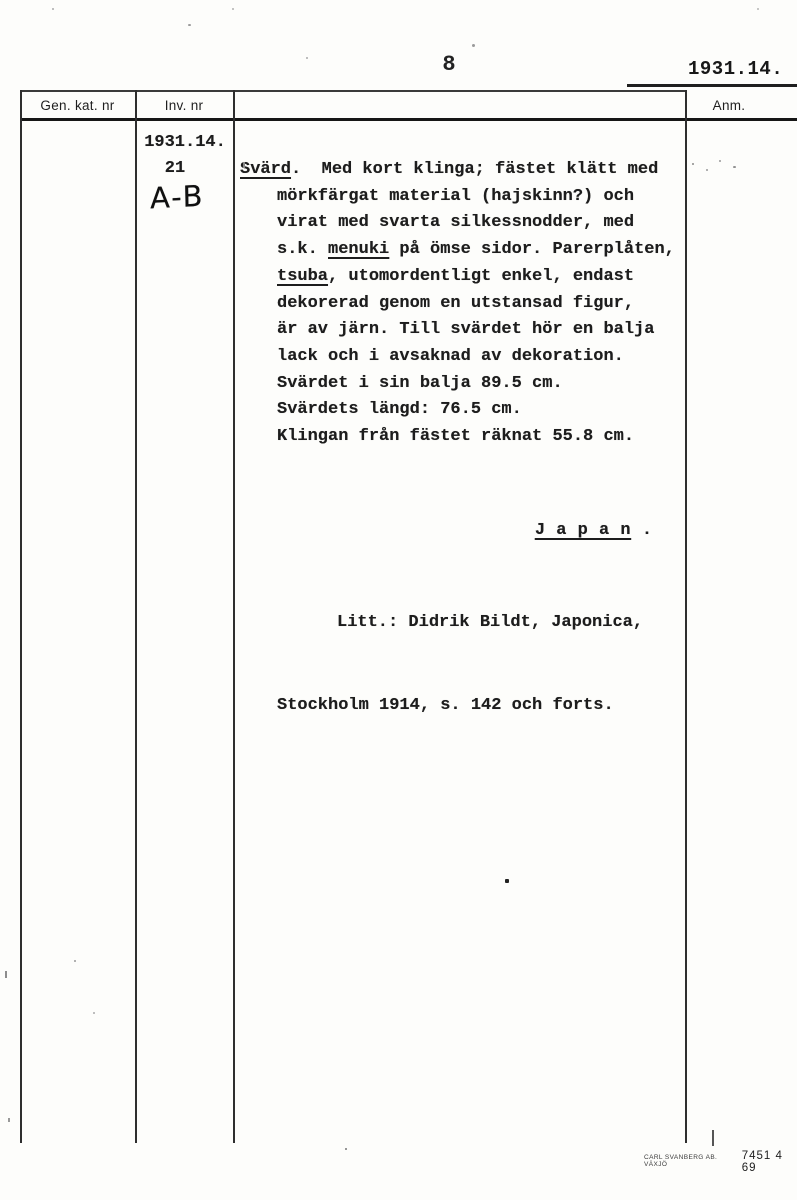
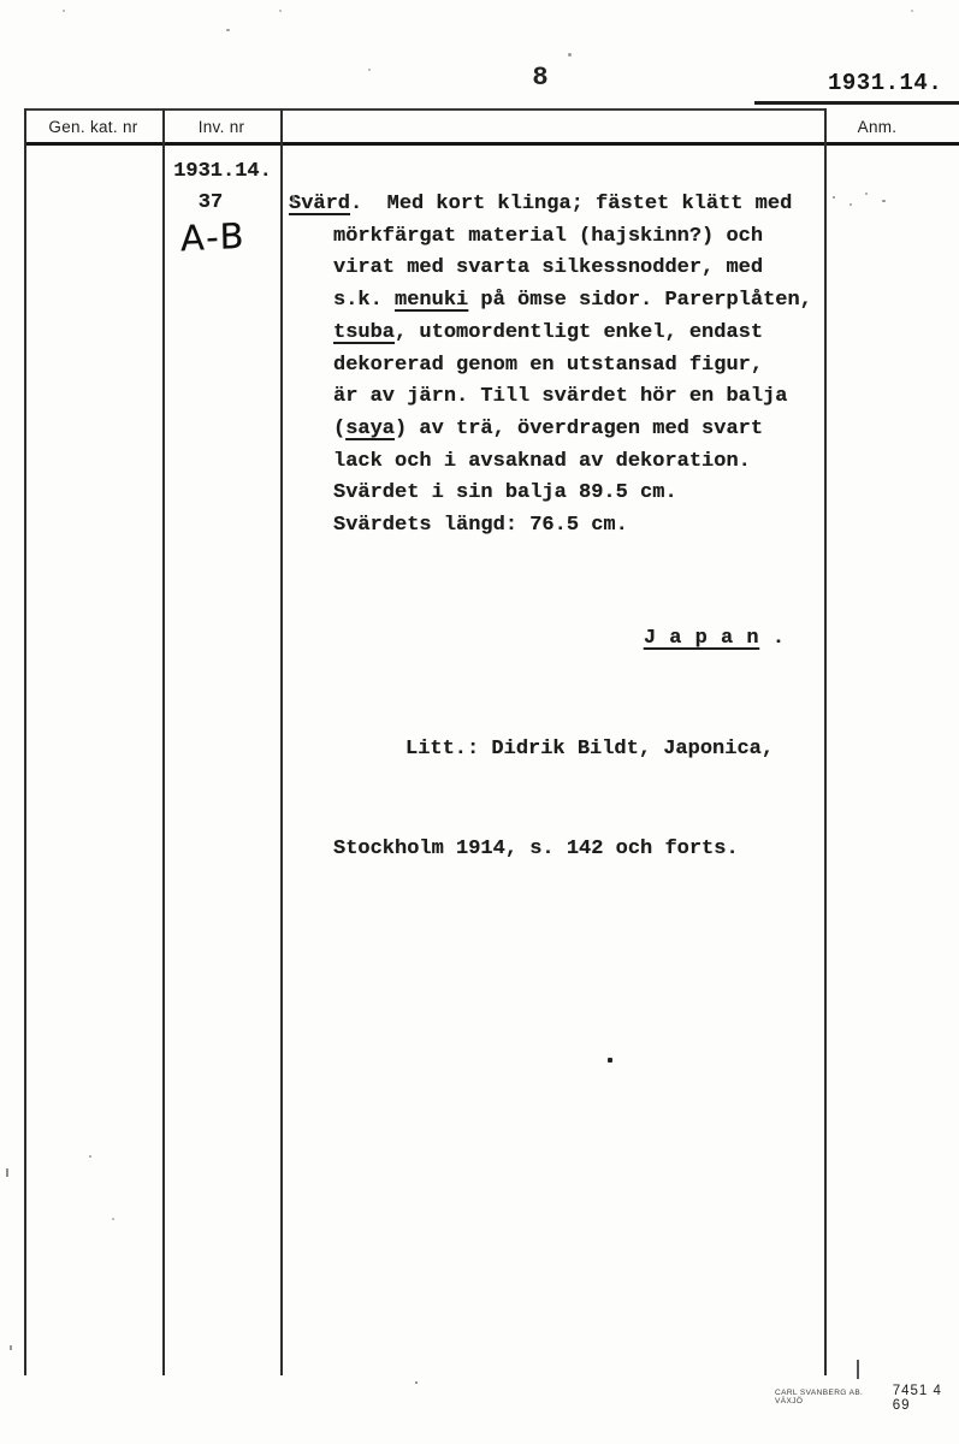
  8
  1931.14.
  Gen. kat. nr
  Inv. nr
  Anm.
  1931.14.
- 21
+ 37
  Svärd. Med kort klinga; fästet klätt med
  mörkfärgat material (hajskinn?) och
  virat med svarta silkessnodder, med
  s.k. menuki på ömse sidor. Parerplåten,
  tsuba, utomordentligt enkel, endast
  dekorerad genom en utstansad figur,
  är av järn. Till svärdet hör en balja
+ (saya) av trä, överdragen med svart
  lack och i avsaknad av dekoration.
  Svärdet i sin balja 89.5 cm.
  Svärdets längd: 76.5 cm.
- Klingan från fästet räknat 55.8 cm.
  J a p a n .
  Litt.: Didrik Bildt, Japonica,
  Stockholm 1914, s. 142 och forts.
  7451 4 69
